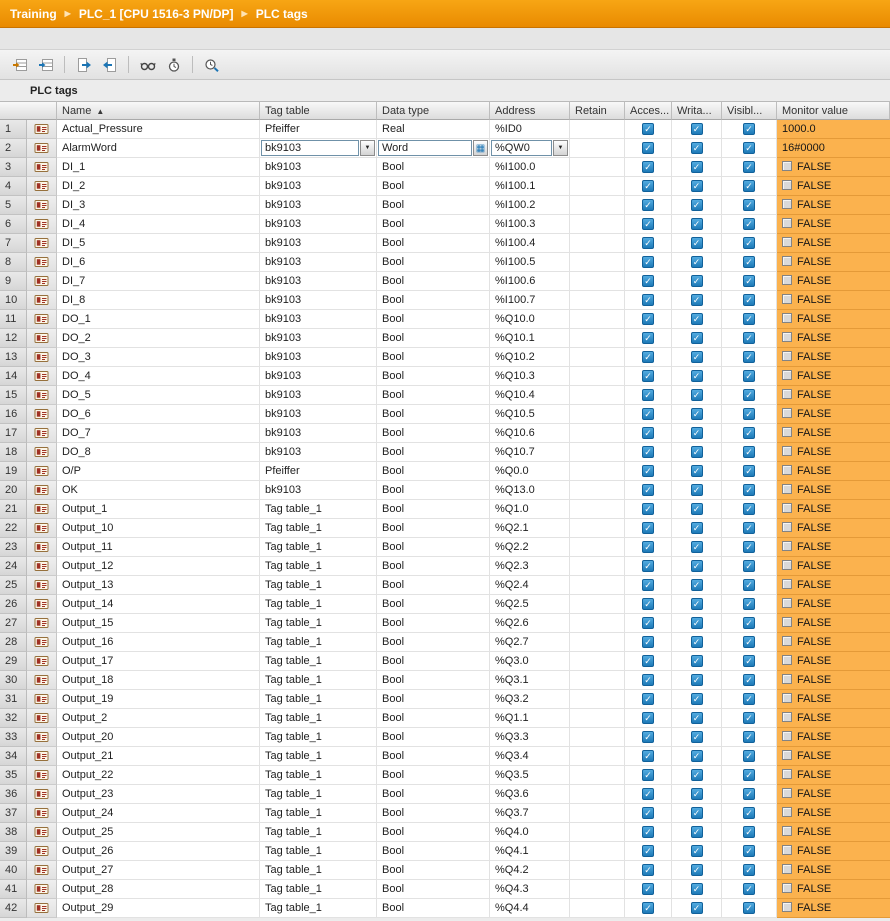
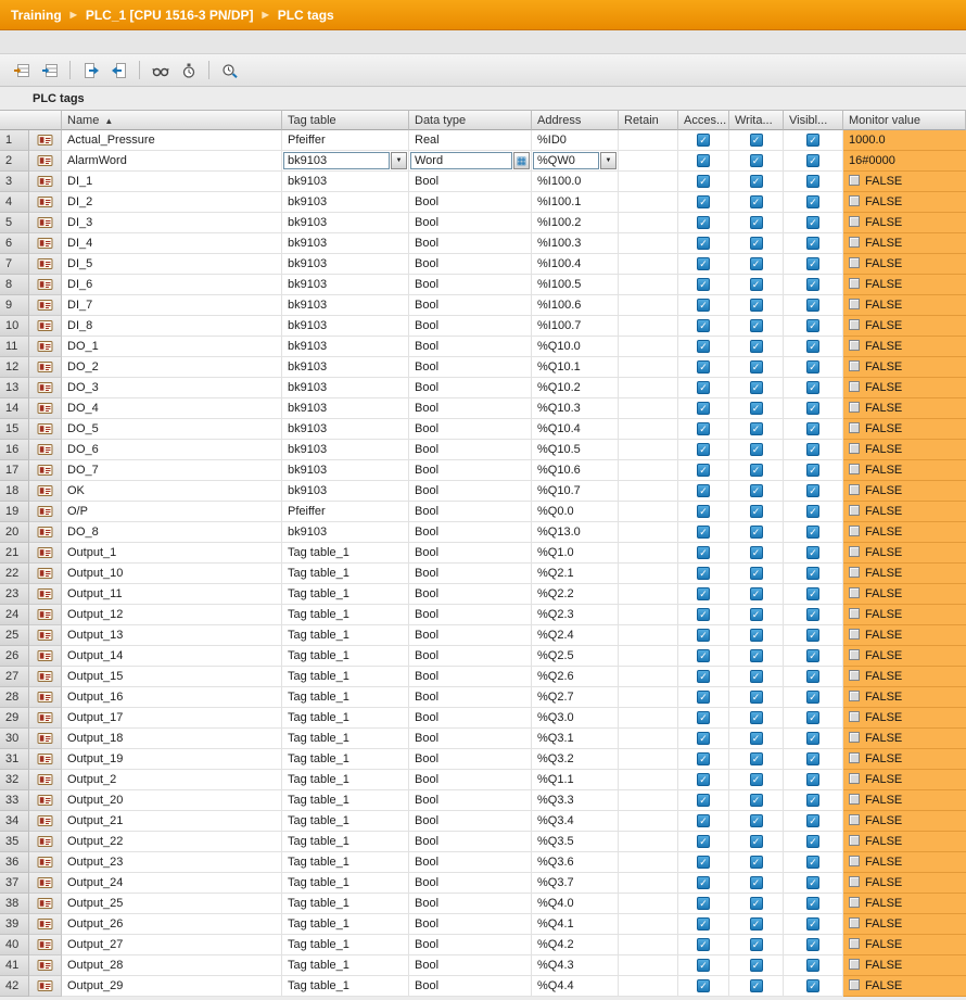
  Training
  ▶
  PLC_1 [CPU 1516-3 PN/DP]
  ▶
  PLC tags
  PLC tags
  	Name ▲	Tag table	Data type	Address	Retain	Acces...	Writa...	Visibl...	Monitor value
  1		Actual_Pressure	Pfeiffer	Real	%ID0		✓	✓	✓	1000.0
  2		AlarmWord	bk9103	Word ▦	%QW0		✓	✓	✓	16#0000
  3		DI_1	bk9103	Bool	%I100.0		✓	✓	✓	FALSE
  4		DI_2	bk9103	Bool	%I100.1		✓	✓	✓	FALSE
  5		DI_3	bk9103	Bool	%I100.2		✓	✓	✓	FALSE
  6		DI_4	bk9103	Bool	%I100.3		✓	✓	✓	FALSE
  7		DI_5	bk9103	Bool	%I100.4		✓	✓	✓	FALSE
  8		DI_6	bk9103	Bool	%I100.5		✓	✓	✓	FALSE
  9		DI_7	bk9103	Bool	%I100.6		✓	✓	✓	FALSE
  10		DI_8	bk9103	Bool	%I100.7		✓	✓	✓	FALSE
  11		DO_1	bk9103	Bool	%Q10.0		✓	✓	✓	FALSE
  12		DO_2	bk9103	Bool	%Q10.1		✓	✓	✓	FALSE
  13		DO_3	bk9103	Bool	%Q10.2		✓	✓	✓	FALSE
  14		DO_4	bk9103	Bool	%Q10.3		✓	✓	✓	FALSE
  15		DO_5	bk9103	Bool	%Q10.4		✓	✓	✓	FALSE
  16		DO_6	bk9103	Bool	%Q10.5		✓	✓	✓	FALSE
  17		DO_7	bk9103	Bool	%Q10.6		✓	✓	✓	FALSE
- 18		DO_8	bk9103	Bool	%Q10.7		✓	✓	✓	FALSE
+ 18		OK	bk9103	Bool	%Q10.7		✓	✓	✓	FALSE
  19		O/P	Pfeiffer	Bool	%Q0.0		✓	✓	✓	FALSE
- 20		OK	bk9103	Bool	%Q13.0		✓	✓	✓	FALSE
+ 20		DO_8	bk9103	Bool	%Q13.0		✓	✓	✓	FALSE
  21		Output_1	Tag table_1	Bool	%Q1.0		✓	✓	✓	FALSE
  22		Output_10	Tag table_1	Bool	%Q2.1		✓	✓	✓	FALSE
  23		Output_11	Tag table_1	Bool	%Q2.2		✓	✓	✓	FALSE
  24		Output_12	Tag table_1	Bool	%Q2.3		✓	✓	✓	FALSE
  25		Output_13	Tag table_1	Bool	%Q2.4		✓	✓	✓	FALSE
  26		Output_14	Tag table_1	Bool	%Q2.5		✓	✓	✓	FALSE
  27		Output_15	Tag table_1	Bool	%Q2.6		✓	✓	✓	FALSE
  28		Output_16	Tag table_1	Bool	%Q2.7		✓	✓	✓	FALSE
  29		Output_17	Tag table_1	Bool	%Q3.0		✓	✓	✓	FALSE
  30		Output_18	Tag table_1	Bool	%Q3.1		✓	✓	✓	FALSE
  31		Output_19	Tag table_1	Bool	%Q3.2		✓	✓	✓	FALSE
  32		Output_2	Tag table_1	Bool	%Q1.1		✓	✓	✓	FALSE
  33		Output_20	Tag table_1	Bool	%Q3.3		✓	✓	✓	FALSE
  34		Output_21	Tag table_1	Bool	%Q3.4		✓	✓	✓	FALSE
  35		Output_22	Tag table_1	Bool	%Q3.5		✓	✓	✓	FALSE
  36		Output_23	Tag table_1	Bool	%Q3.6		✓	✓	✓	FALSE
  37		Output_24	Tag table_1	Bool	%Q3.7		✓	✓	✓	FALSE
  38		Output_25	Tag table_1	Bool	%Q4.0		✓	✓	✓	FALSE
  39		Output_26	Tag table_1	Bool	%Q4.1		✓	✓	✓	FALSE
  40		Output_27	Tag table_1	Bool	%Q4.2		✓	✓	✓	FALSE
  41		Output_28	Tag table_1	Bool	%Q4.3		✓	✓	✓	FALSE
  42		Output_29	Tag table_1	Bool	%Q4.4		✓	✓	✓	FALSE
